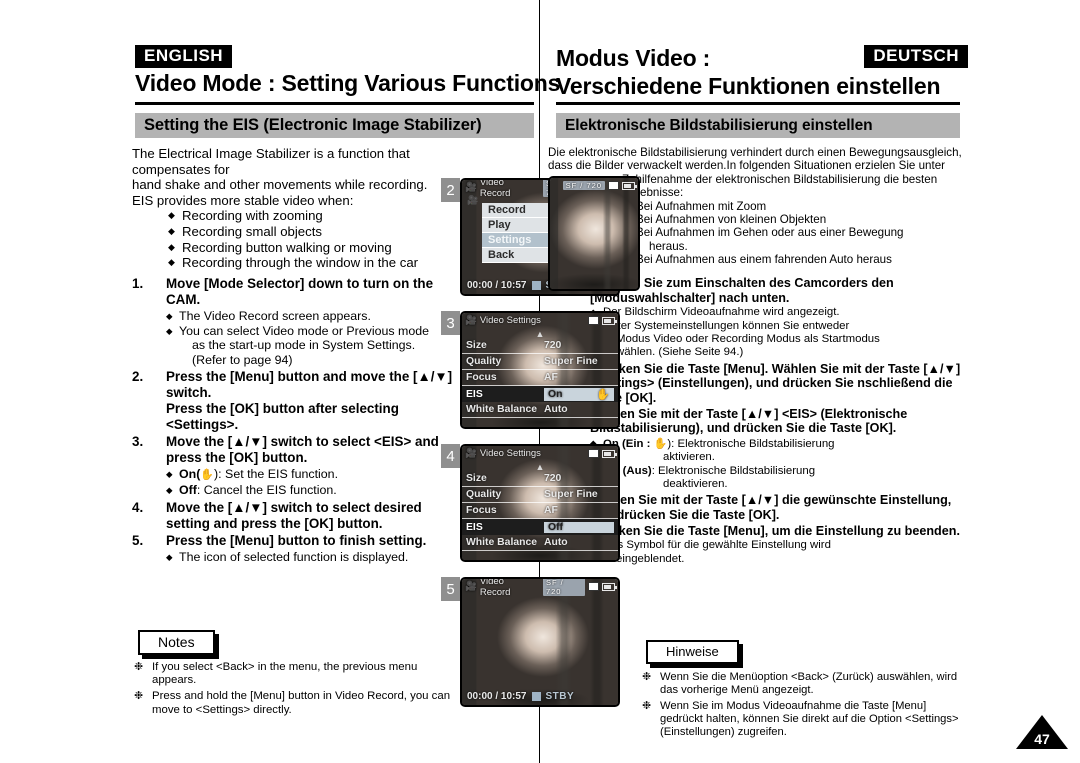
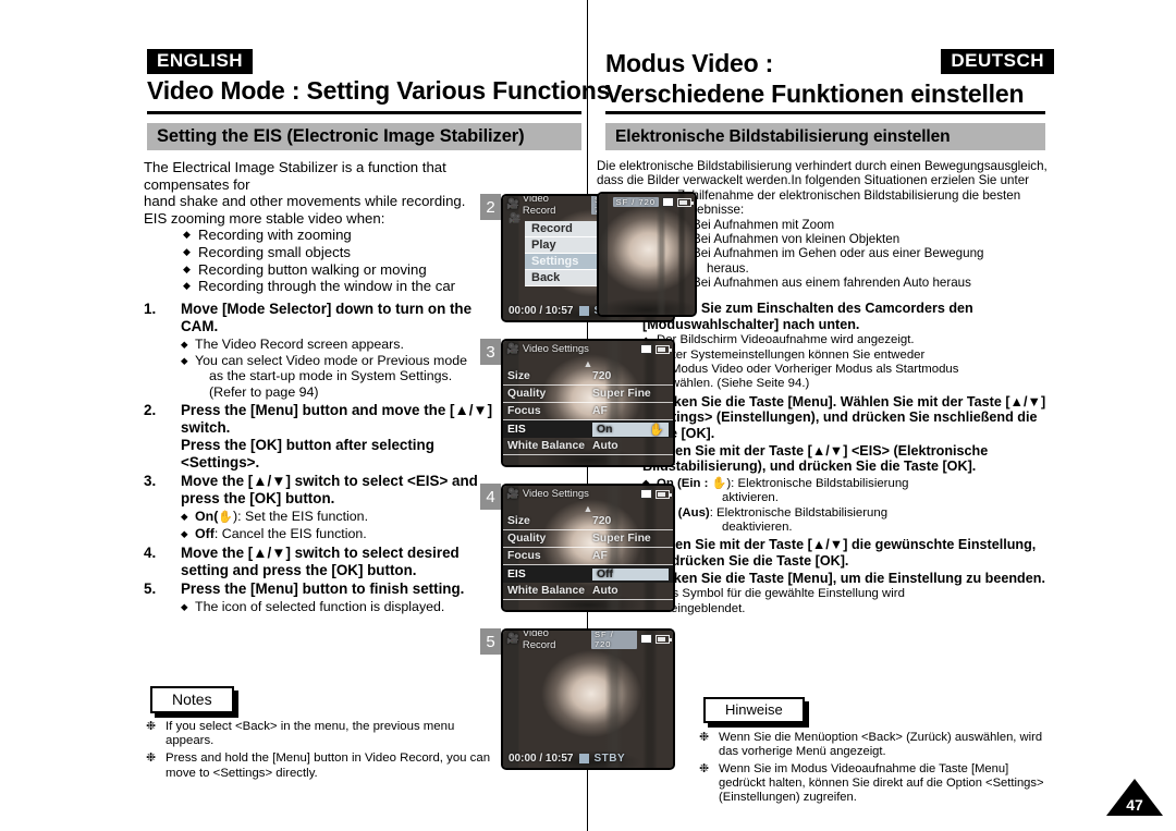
  ENGLISH
  Video Mode : Setting Various Functions
  Setting the EIS (Electronic Image Stabilizer)
  The Electrical Image Stabilizer is a function that compensates for
  hand shake and other movements while recording.
- EIS provides more stable video when:
+ EIS zooming more stable video when:
  Recording with zooming
  Recording small objects
  Recording button walking or moving
  Recording through the window in the car
  1.
  Move [Mode Selector] down to turn on the CAM.
  The Video Record screen appears.
  You can select Video mode or Previous mode
  as the start-up mode in System Settings.
  (Refer to page 94)
  2.
  Press the [Menu] button and move the [▲/▼] switch.
  Press the [OK] button after selecting <Settings>.
  3.
  Move the [▲/▼] switch to select <EIS> and press the [OK] button.
  On(✋): Set the EIS function.
  Off: Cancel the EIS function.
  4.
  Move the [▲/▼] switch to select desired setting and press the [OK] button.
  5.
  Press the [Menu] button to finish setting.
  The icon of selected function is displayed.
  Notes
  If you select <Back> in the menu, the previous menu appears.
  Press and hold the [Menu] button in Video Record, you can move to <Settings> directly.
  DEUTSCH
  Modus Video :
  Verschiedene Funktionen einstellen
  Elektronische Bildstabilisierung einstellen
  Die elektronische Bildstabilisierung verhindert durch einen Bewegungsausgleich,
  dass die Bilder verwackelt werden.In folgenden Situationen erzielen Sie unter
  ilfenahme der elektronischen Bildstabilisierung die besten
  ebnisse:
  ei Aufnahmen mit Zoom
  ei Aufnahmen von kleinen Objekten
  ei Aufnahmen im Gehen oder aus einer Bewegung
  heraus.
  ei Aufnahmen aus einem fahrenden Auto heraus
  Sie zum Einschalten des Camcorders den [Moduswahlschalter] nach unten.
  r Bildschirm Videoaufnahme wird angezeigt.
  er Systemeinstellungen können Sie entweder
- Modus Video oder Recording Modus als Startmodus
+ Modus Video oder Vorheriger Modus als Startmodus
  wählen. (Siehe Seite 94.)
  ken Sie die Taste [Menu]. Wählen Sie mit der Taste [▲/▼] ings> (Einstellungen), und drücken Sie nschließend die [OK].
  en Sie mit der Taste [▲/▼] <EIS> (Elektronische tabilisierung), und drücken Sie die Taste [OK].
  (Ein : ✋): Elektronische Bildstabilisierung
  aktivieren.
  (Aus): Elektronische Bildstabilisierung
  deaktivieren.
  en Sie mit der Taste [▲/▼] die gewünschte Einstellung, drücken Sie die Taste [OK].
  ken Sie die Taste [Menu], um die Einstellung zu beenden.
  s Symbol für die gewählte Einstellung wird
  ingeblendet.
  Hinweise
  Wenn Sie die Menüoption <Back> (Zurück) auswählen, wird das vorherige Menü angezeigt.
  Wenn Sie im Modus Videoaufnahme die Taste [Menu] gedrückt halten, können Sie direkt auf die Option <Settings> (Einstellungen) zugreifen.
  2
  🎥
  Video Record
  🎥
  Record
  Play
  Settings
  Back
  00:00 / 10:57
  3
  🎥
  Video Settings
  ▲
  Size
  720
  Quality
  Super Fine
  Focus
  AF
  EIS
  On
  ✋
  White Balance
  Auto
  4
  🎥
  Video Settings
  ▲
  Size
  720
  Quality
  Super Fine
  Focus
  AF
  EIS
  Off
  White Balance
  Auto
  5
  🎥
  Video Record
  SF / 720
  00:00 / 10:57
  STBY
  SF / 720
  47
